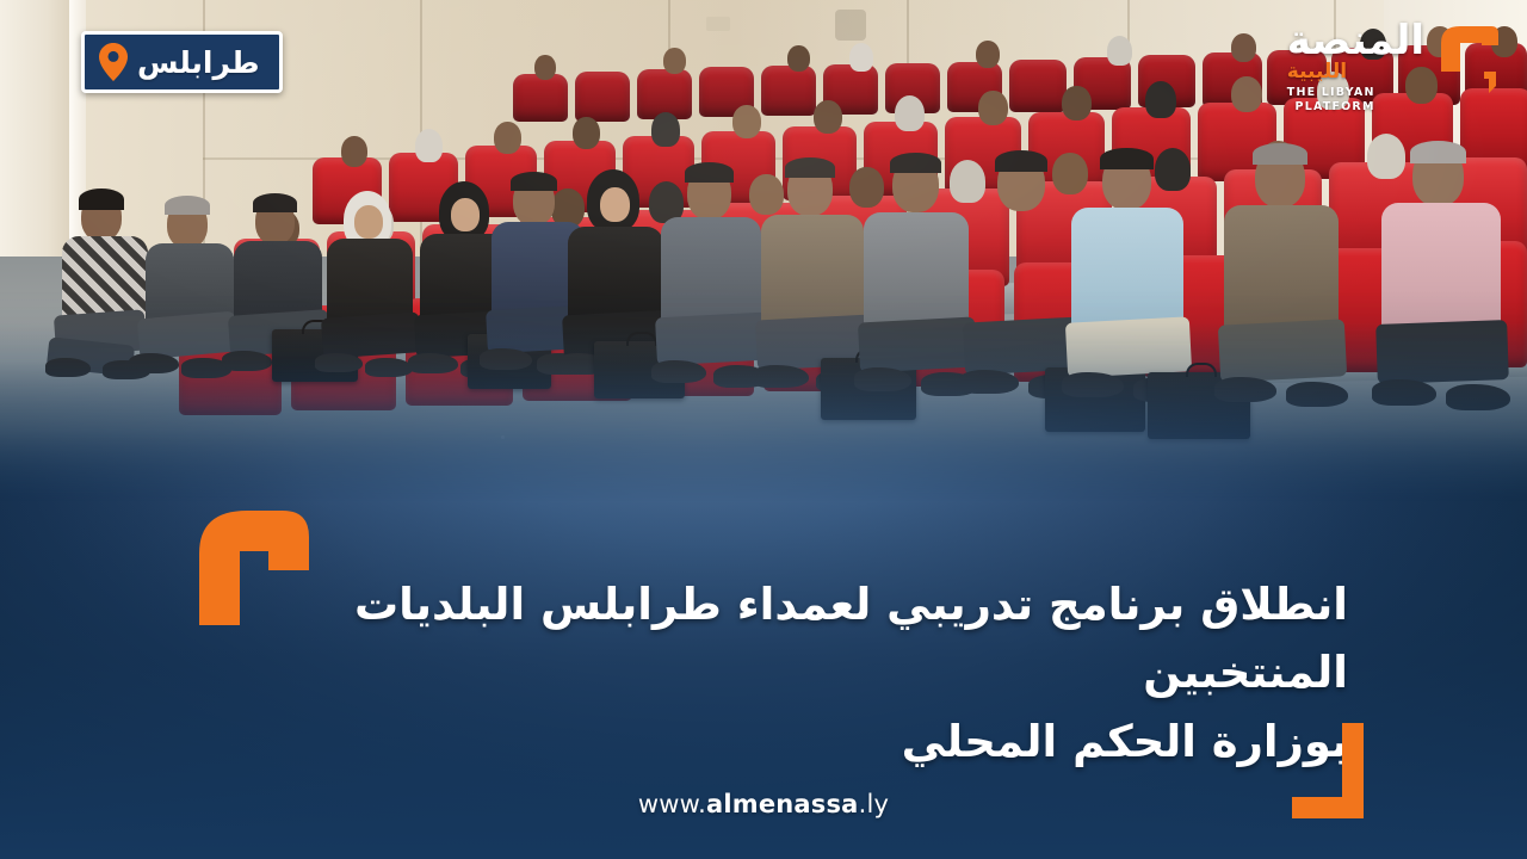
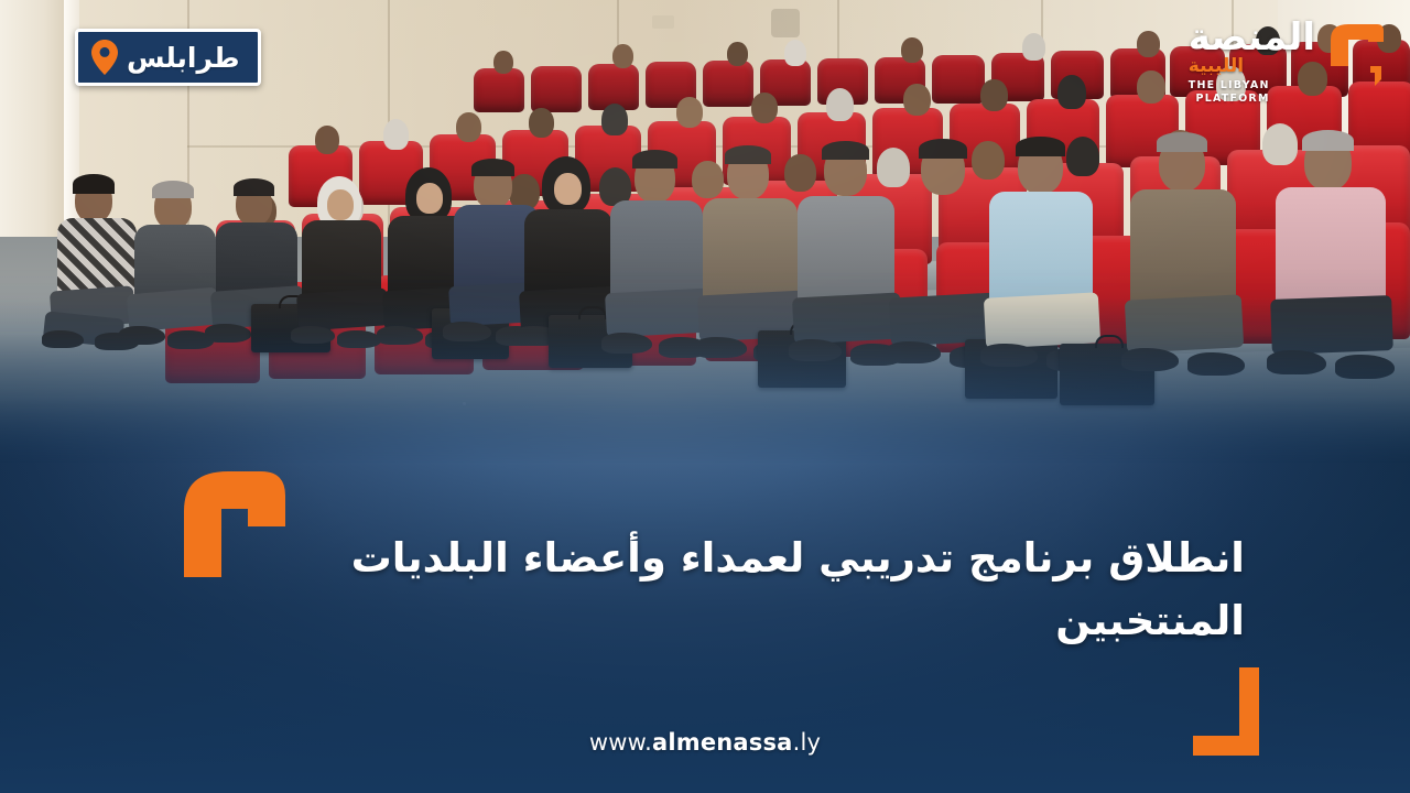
  طرابلس
  المنصة
  الليبية
  THE LIBYAN
  PLATFORM
- انطلاق برنامج تدريبي لعمداء طرابلس البلديات المنتخبين
+ انطلاق برنامج تدريبي لعمداء وأعضاء البلديات المنتخبين
- بوزارة الحكم المحلي
  www.almenassa.ly
